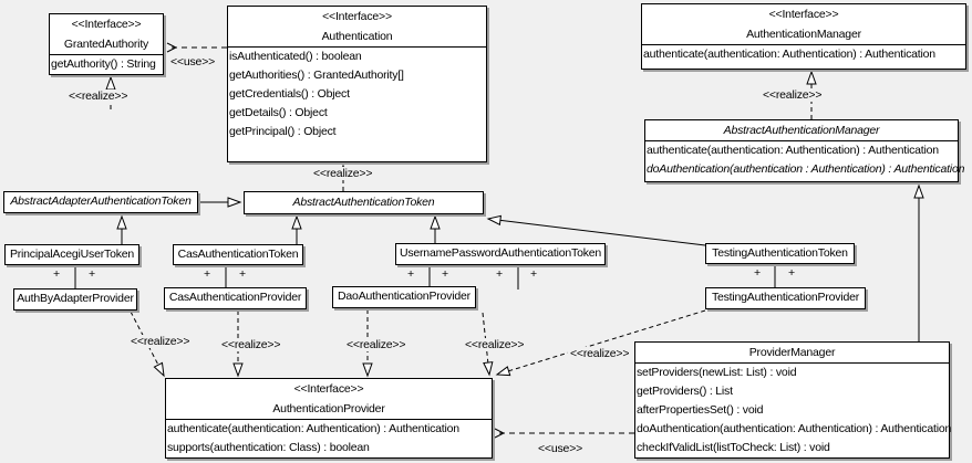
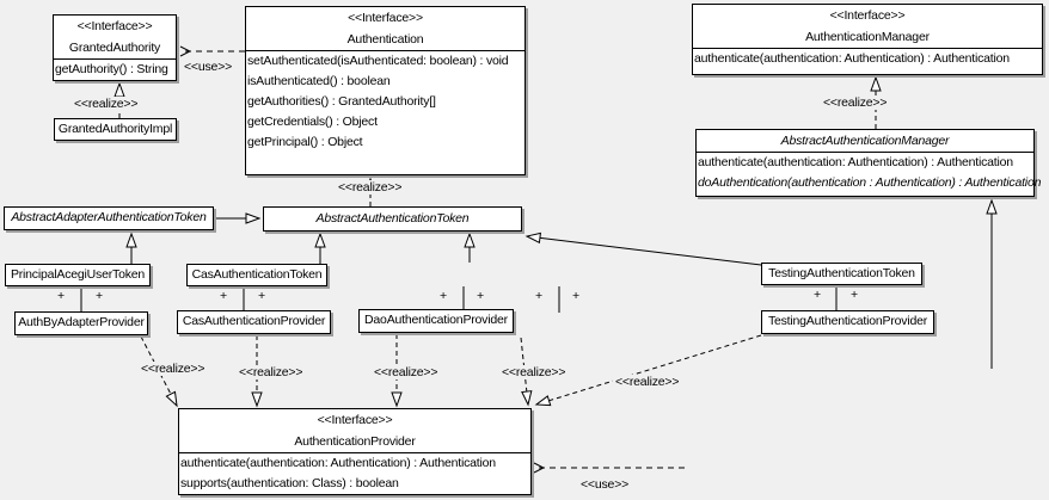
  <<Interface>>
  GrantedAuthority
  getAuthority() : String
+ GrantedAuthorityImpl
  <<Interface>>
  Authentication
+ setAuthenticated(isAuthenticated: boolean) : void
  isAuthenticated() : boolean
  getAuthorities() : GrantedAuthority[]
  getCredentials() : Object
- getDetails() : Object
  getPrincipal() : Object
  <<Interface>>
  AuthenticationManager
  authenticate(authentication: Authentication) : Authentication
  AbstractAuthenticationManager
  authenticate(authentication: Authentication) : Authentication
  doAuthentication(authentication : Authentication) : Authentication
  AbstractAdapterAuthenticationToken
  AbstractAuthenticationToken
  PrincipalAcegiUserToken
  CasAuthenticationToken
- UsernamePasswordAuthenticationToken
  TestingAuthenticationToken
  AuthByAdapterProvider
  CasAuthenticationProvider
  DaoAuthenticationProvider
  TestingAuthenticationProvider
- ProviderManager
- setProviders(newList: List) : void
- getProviders() : List
- afterPropertiesSet() : void
- doAuthentication(authentication: Authentication) : Authentication
- checkIfValidList(listToCheck: List) : void
  <<Interface>>
  AuthenticationProvider
  authenticate(authentication: Authentication) : Authentication
  supports(authentication: Class) : boolean
  <<use>>
  <<realize>>
  <<realize>>
  <<realize>>
  <<realize>>
  <<realize>>
  <<realize>>
  <<realize>>
  <<realize>>
  <<use>>
  +
  +
  +
  +
  +
  +
  +
  +
  +
  +
